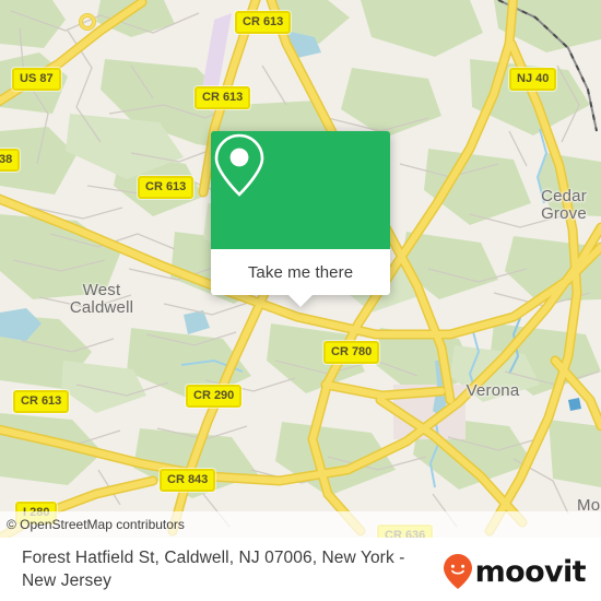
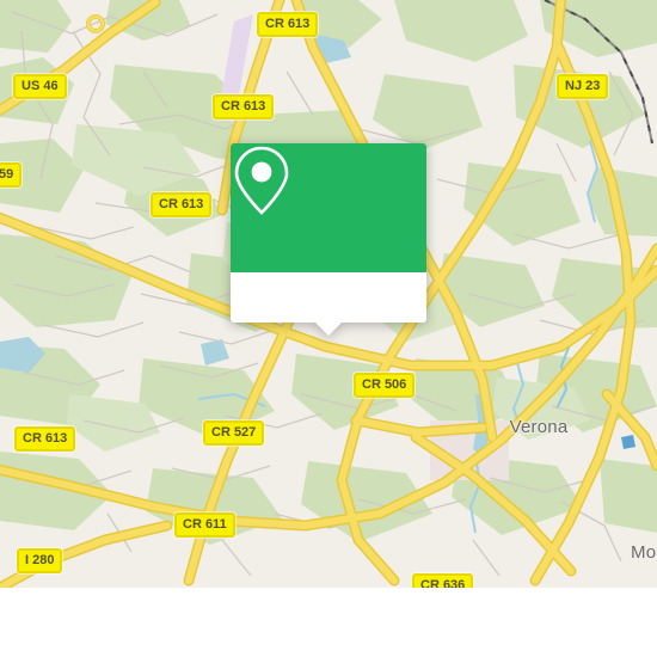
- West
- Caldwell
- Cedar
- Grove
  Verona
  Mo
  CR 613
- US 87
+ US 46
- NJ 40
+ NJ 23
  CR 613
- 38
+ 59
  CR 613
- CR 780
+ CR 506
  CR 613
- CR 290
+ CR 527
- CR 843
+ CR 611
  I 280
  CR 636
- Take me there
- © OpenStreetMap contributors
- Forest Hatfield St, Caldwell, NJ 07006, New York - New Jersey
- moovit
